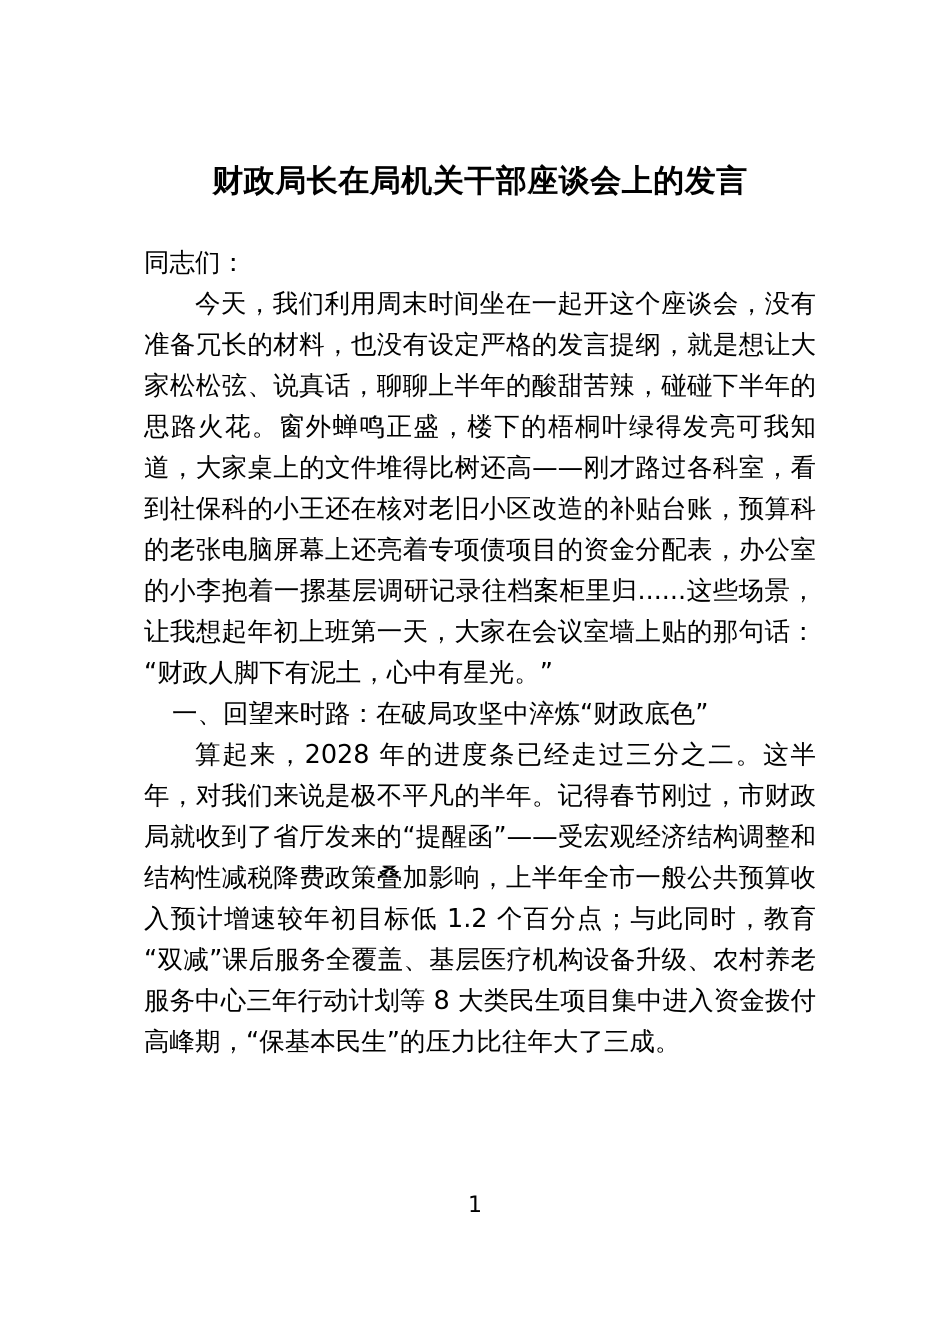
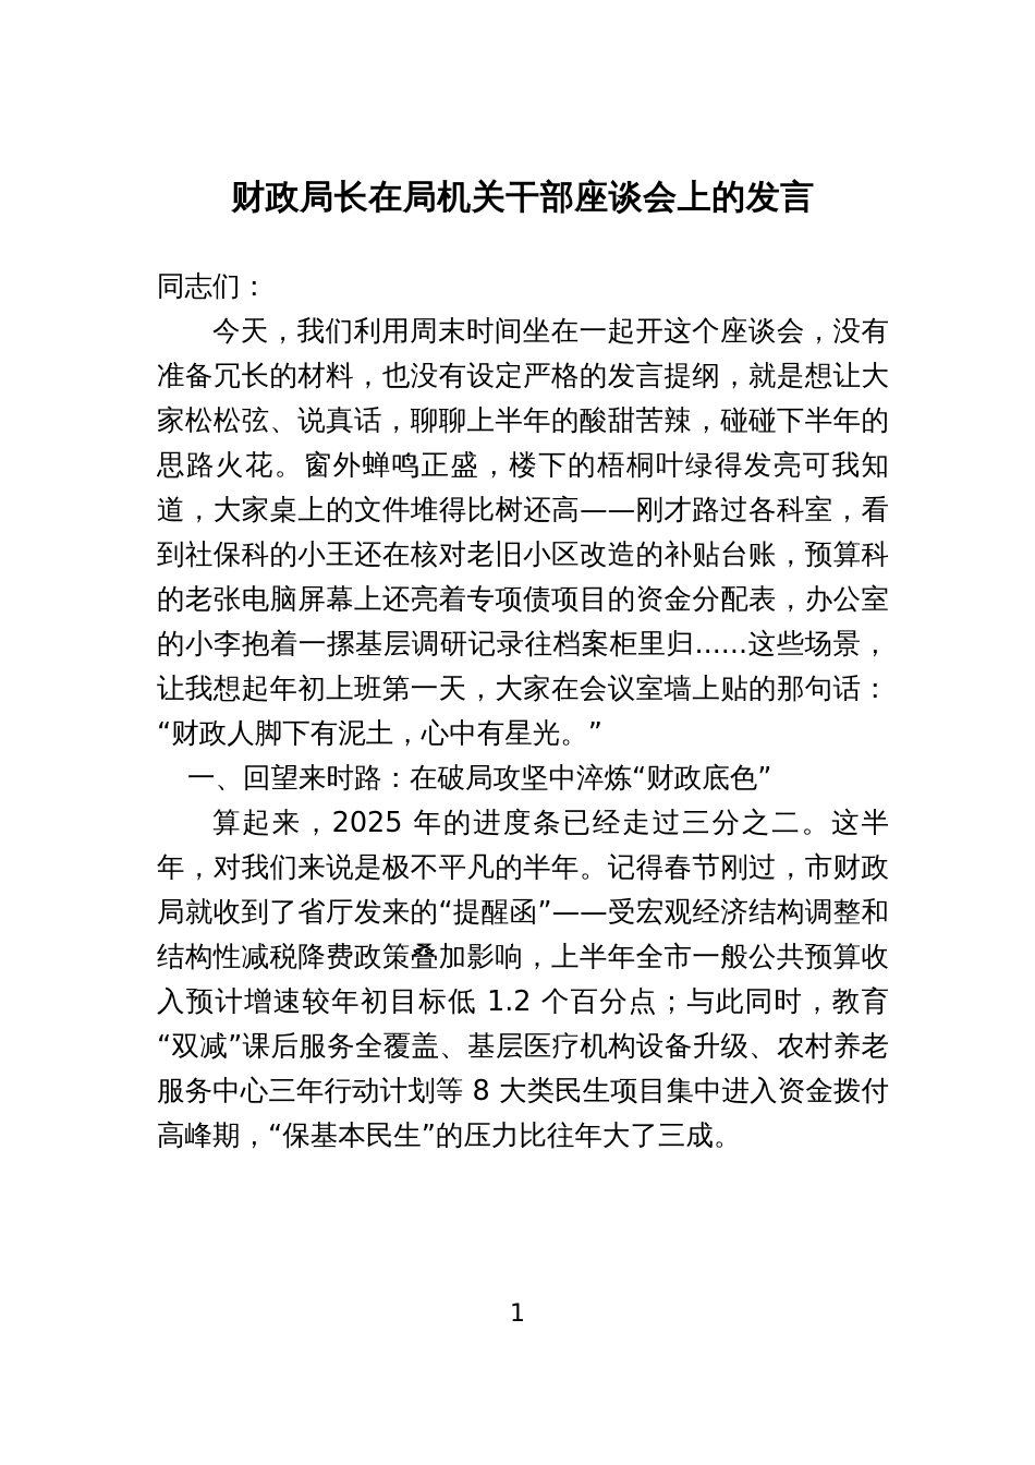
  财政局长在局机关干部座谈会上的发言
  同志们：
  今天，我们利用周末时间坐在一起开这个座谈会，没有准备冗长的材料，也没有设定严格的发言提纲，就是想让大家松松弦、说真话，聊聊上半年的酸甜苦辣，碰碰下半年的思路火花。窗外蝉鸣正盛，楼下的梧桐叶绿得发亮可我知道，大家桌上的文件堆得比树还高——刚才路过各科室，看到社保科的小王还在核对老旧小区改造的补贴台账，预算科的老张电脑屏幕上还亮着专项债项目的资金分配表，办公室的小李抱着一摞基层调研记录往档案柜里归......这些场景，让我想起年初上班第一天，大家在会议室墙上贴的那句话：“财政人脚下有泥土，心中有星光。”
  一、回望来时路：在破局攻坚中淬炼“财政底色”
- 算起来，2028 年的进度条已经走过三分之二。这半年，对我们来说是极不平凡的半年。记得春节刚过，市财政局就收到了省厅发来的“提醒函”——受宏观经济结构调整和结构性减税降费政策叠加影响，上半年全市一般公共预算收入预计增速较年初目标低 1.2 个百分点；与此同时，教育“双减”课后服务全覆盖、基层医疗机构设备升级、农村养老服务中心三年行动计划等 8 大类民生项目集中进入资金拨付高峰期，“保基本民生”的压力比往年大了三成。
+ 算起来，2025 年的进度条已经走过三分之二。这半年，对我们来说是极不平凡的半年。记得春节刚过，市财政局就收到了省厅发来的“提醒函”——受宏观经济结构调整和结构性减税降费政策叠加影响，上半年全市一般公共预算收入预计增速较年初目标低 1.2 个百分点；与此同时，教育“双减”课后服务全覆盖、基层医疗机构设备升级、农村养老服务中心三年行动计划等 8 大类民生项目集中进入资金拨付高峰期，“保基本民生”的压力比往年大了三成。
  1
